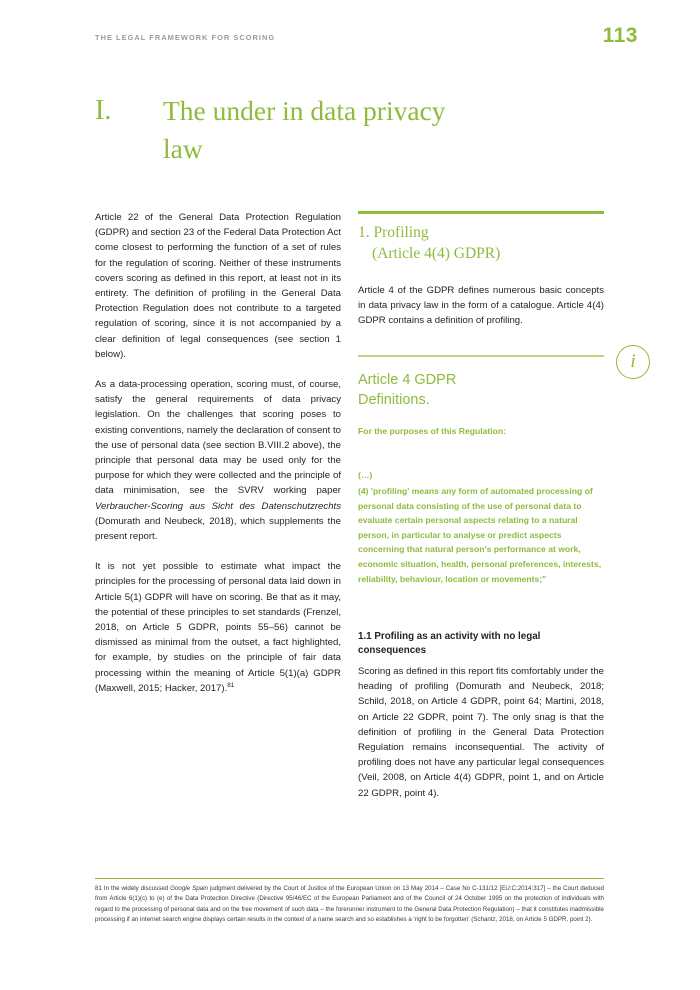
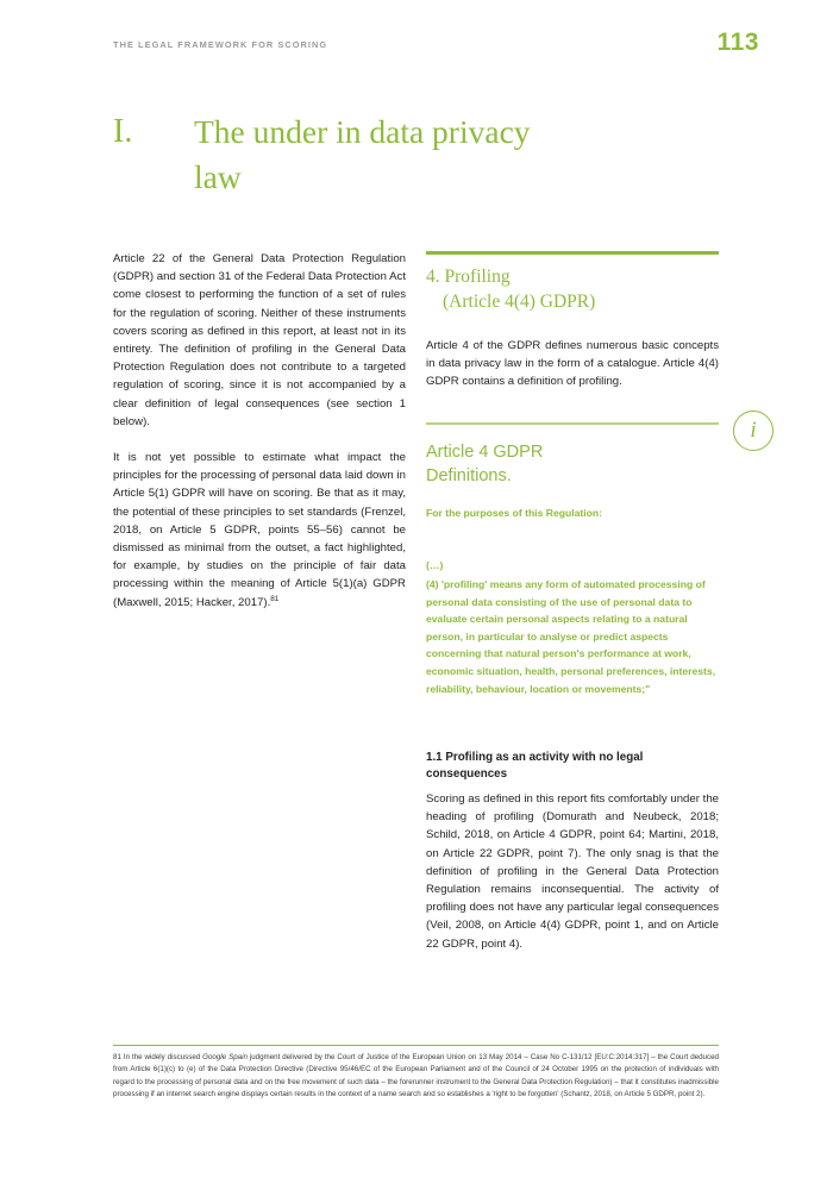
  THE LEGAL FRAMEWORK FOR SCORING
  113
  I.
  The under in data privacy law
- Article 22 of the General Data Protection Regulation (GDPR) and section 23 of the Federal Data Protection Act come closest to performing the function of a set of rules for the regulation of scoring. Neither of these instruments covers scoring as defined in this report, at least not in its entirety. The definition of profiling in the General Data Protection Regulation does not contribute to a targeted regulation of scoring, since it is not accompanied by a clear definition of legal consequences (see section 1 below).
+ Article 22 of the General Data Protection Regulation (GDPR) and section 31 of the Federal Data Protection Act come closest to performing the function of a set of rules for the regulation of scoring. Neither of these instruments covers scoring as defined in this report, at least not in its entirety. The definition of profiling in the General Data Protection Regulation does not contribute to a targeted regulation of scoring, since it is not accompanied by a clear definition of legal consequences (see section 1 below).
- As a data-processing operation, scoring must, of course, satisfy the general requirements of data privacy legislation. On the challenges that scoring poses to existing conventions, namely the declaration of consent to the use of personal data (see section B.VIII.2 above), the principle that personal data may be used only for the purpose for which they were collected and the principle of data minimisation, see the SVRV working paper Verbraucher-Scoring aus Sicht des Datenschutzrechts (Domurath and Neubeck, 2018), which supplements the present report.
  It is not yet possible to estimate what impact the principles for the processing of personal data laid down in Article 5(1) GDPR will have on scoring. Be that as it may, the potential of these principles to set standards (Frenzel, 2018, on Article 5 GDPR, points 55–56) cannot be dismissed as minimal from the outset, a fact highlighted, for example, by studies on the principle of fair data processing within the meaning of Article 5(1)(a) GDPR (Maxwell, 2015; Hacker, 2017).
- 1. Profiling
+ 4. Profiling
  (Article 4(4) GDPR)
  Article 4 of the GDPR defines numerous basic concepts in data privacy law in the form of a catalogue. Article 4(4) GDPR contains a definition of profiling.
  i
  Article 4 GDPR
  Definitions.
  For the purposes of this Regulation:
  (…)
  (4) 'profiling' means any form of automated processing of personal data consisting of the use of personal data to evaluate certain personal aspects relating to a natural person, in particular to analyse or predict aspects concerning that natural person's performance at work, economic situation, health, personal preferences, interests, reliability, behaviour, location or movements;"
  1.1 Profiling as an activity with no legal consequences
  Scoring as defined in this report fits comfortably under the heading of profiling (Domurath and Neubeck, 2018; Schild, 2018, on Article 4 GDPR, point 64; Martini, 2018, on Article 22 GDPR, point 7). The only snag is that the definition of profiling in the General Data Protection Regulation remains inconsequential. The activity of profiling does not have any particular legal consequences (Veil, 2008, on Article 4(4) GDPR, point 1, and on Article 22 GDPR, point 4).
